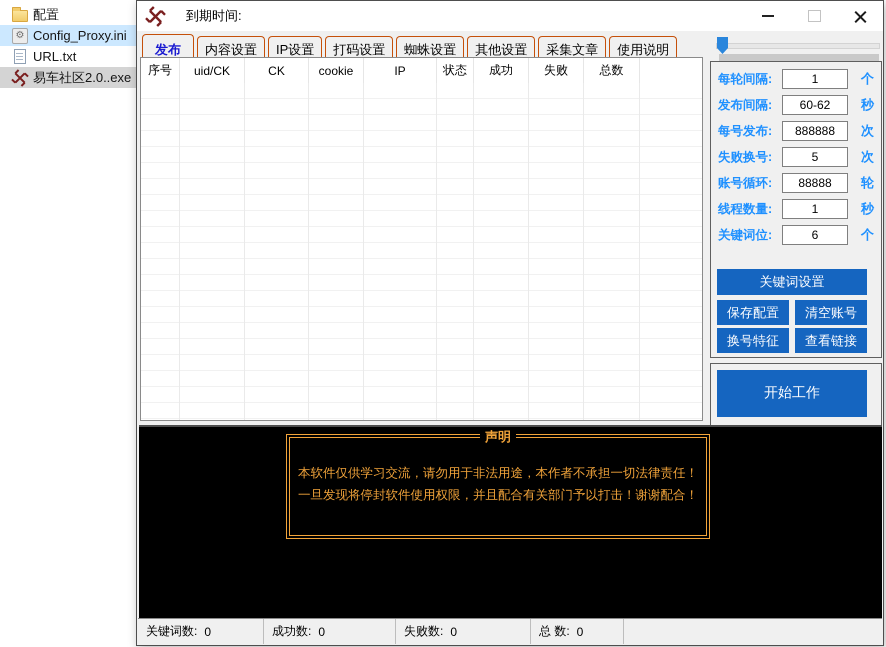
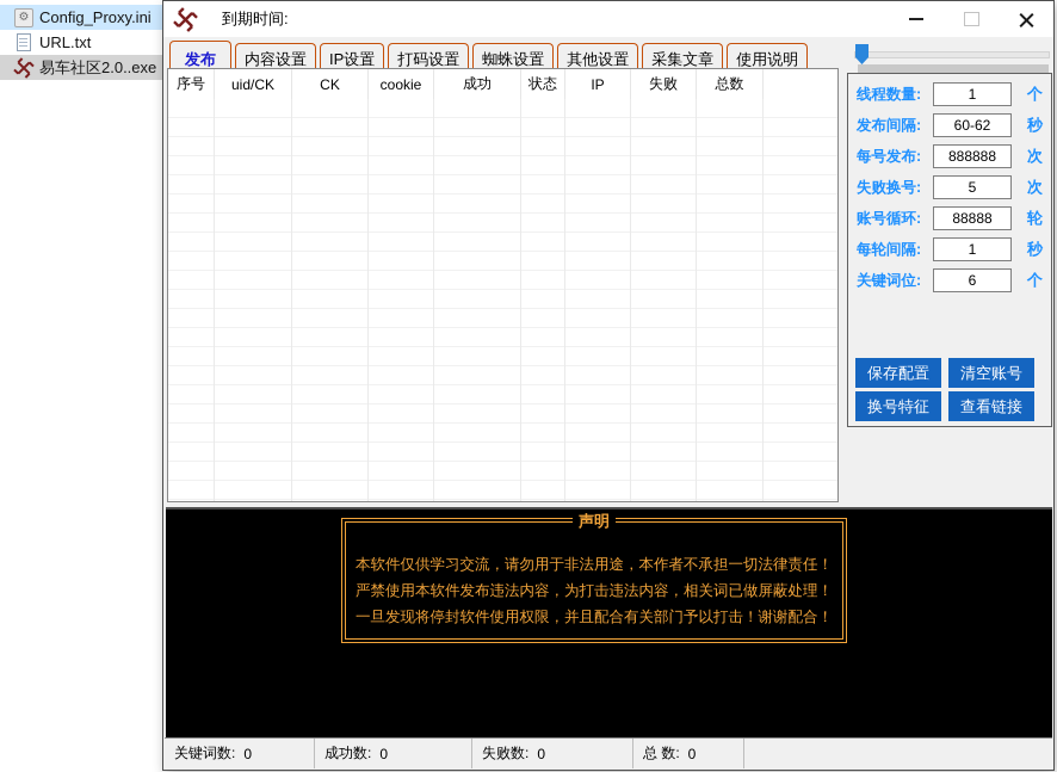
- 配置
  Config_Proxy.ini
  URL.txt
  易车社区2.0..exe
  到期时间:
  发布
  内容设置
  IP设置
  打码设置
  蜘蛛设置
  其他设置
  采集文章
  使用说明
  序号
  uid/CK
  CK
  cookie
- IP
+ 成功
  状态
- 成功
+ IP
  失败
  总数
- 每轮间隔:
+ 线程数量:
  1
  个
  发布间隔:
  60-62
  秒
  每号发布:
  888888
  次
  失败换号:
  5
  次
  账号循环:
  88888
  轮
- 线程数量:
+ 每轮间隔:
  1
  秒
  关键词位:
  6
  个
- 关键词设置
  保存配置
  清空账号
  换号特征
  查看链接
- 开始工作
  声明
  本软件仅供学习交流，请勿用于非法用途，本作者不承担一切法律责任！
+ 严禁使用本软件发布违法内容，为打击违法内容，相关词已做屏蔽处理！
  一旦发现将停封软件使用权限，并且配合有关部门予以打击！谢谢配合！
  关键词数:
  0
  成功数:
  0
  失败数:
  0
  总 数:
  0
